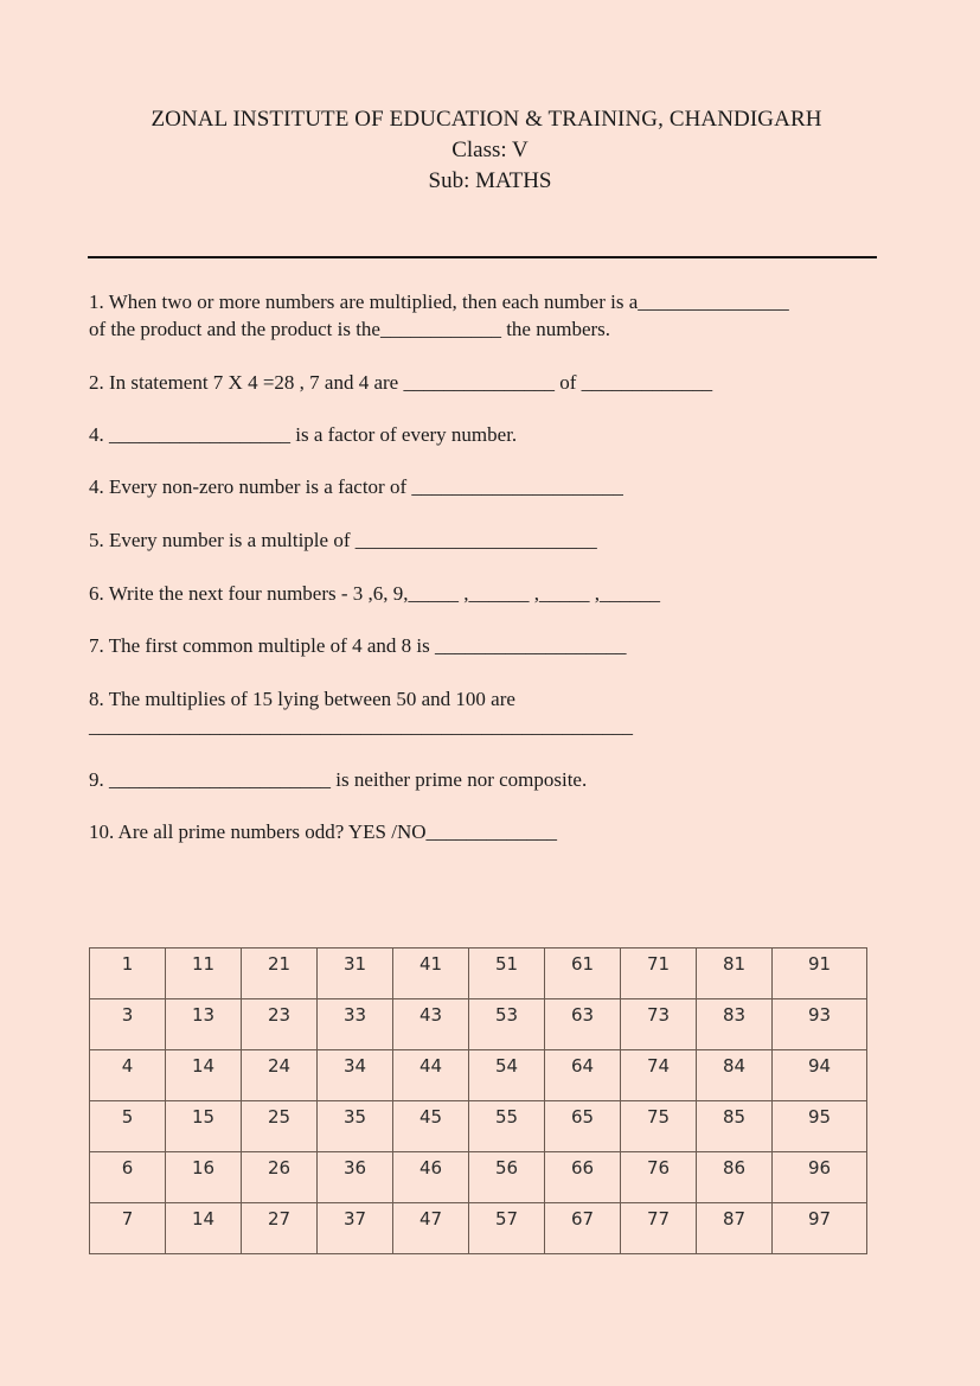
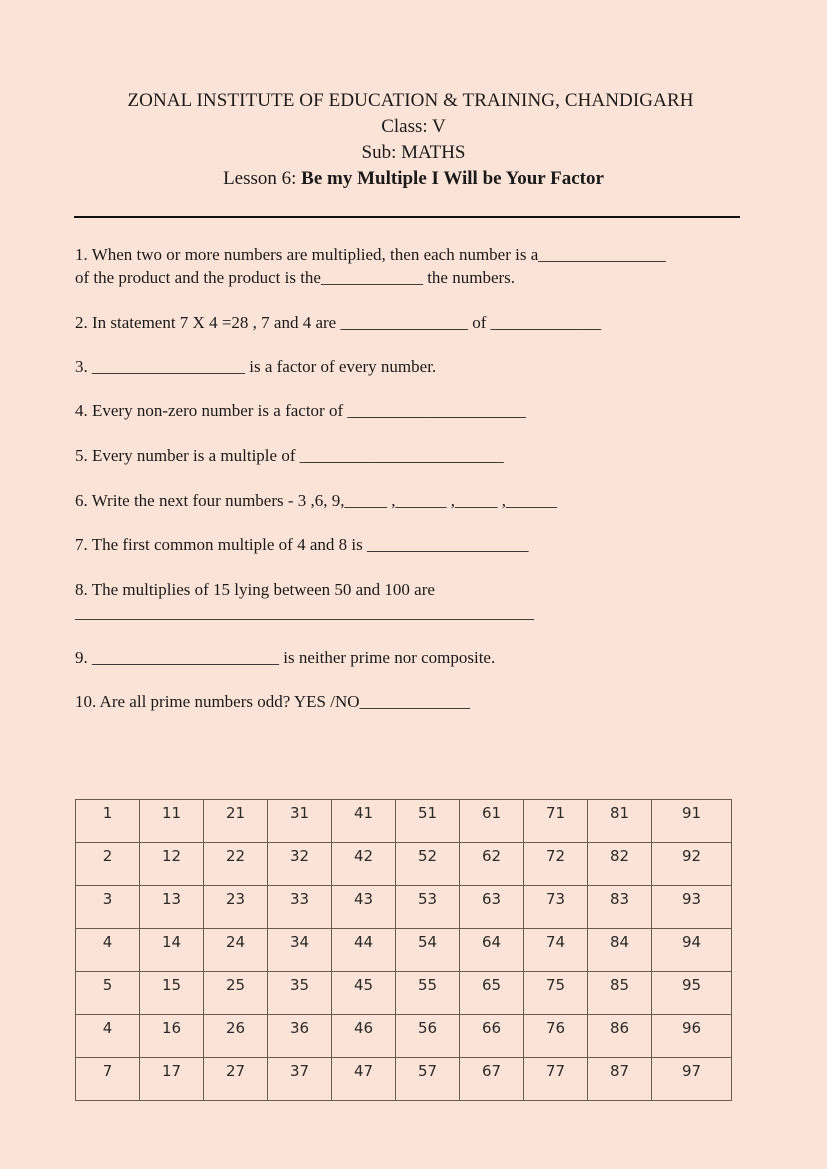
  ZONAL INSTITUTE OF EDUCATION & TRAINING, CHANDIGARH
  Class: V
  Sub: MATHS
+ Lesson 6: Be my Multiple I Will be Your Factor
  1. When two or more numbers are multiplied, then each number is a_______________
  of the product and the product is the____________ the numbers.
  2. In statement 7 X 4 =28 , 7 and 4 are _______________ of _____________
- 4. __________________ is a factor of every number.
+ 3. __________________ is a factor of every number.
  4. Every non-zero number is a factor of _____________________
  5. Every number is a multiple of ________________________
  6. Write the next four numbers - 3 ,6, 9,_____ ,______ ,_____ ,______
  7. The first common multiple of 4 and 8 is ___________________
  8. The multiplies of 15 lying between 50 and 100 are
  ______________________________________________________
  9. ______________________ is neither prime nor composite.
  10. Are all prime numbers odd? YES /NO_____________
  1	11	21	31	41	51	61	71	81	91
+ 2	12	22	32	42	52	62	72	82	92
  3	13	23	33	43	53	63	73	83	93
  4	14	24	34	44	54	64	74	84	94
  5	15	25	35	45	55	65	75	85	95
- 6	16	26	36	46	56	66	76	86	96
+ 4	16	26	36	46	56	66	76	86	96
- 7	14	27	37	47	57	67	77	87	97
+ 7	17	27	37	47	57	67	77	87	97
